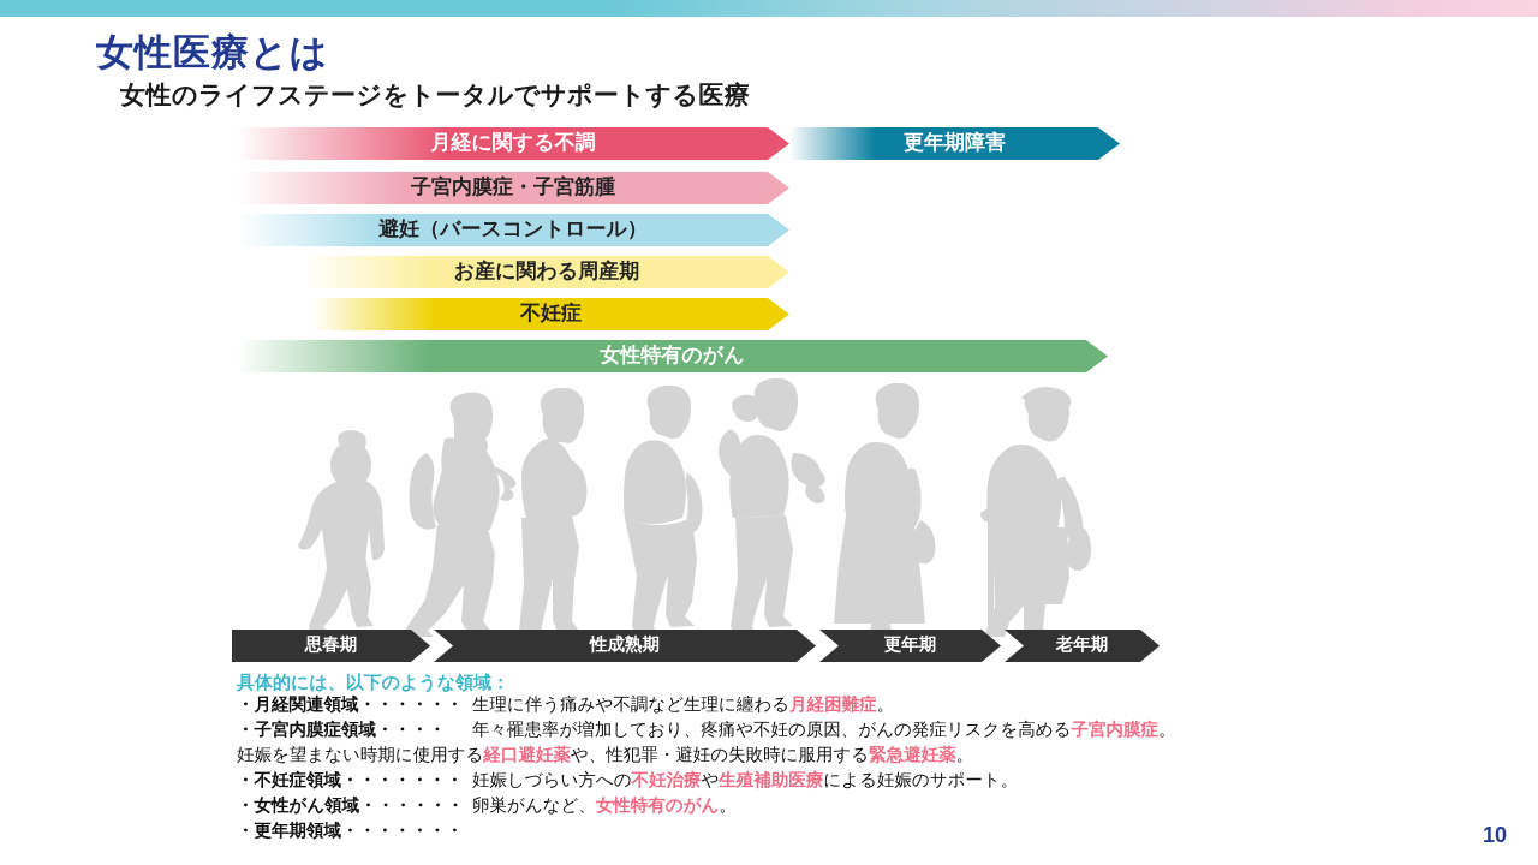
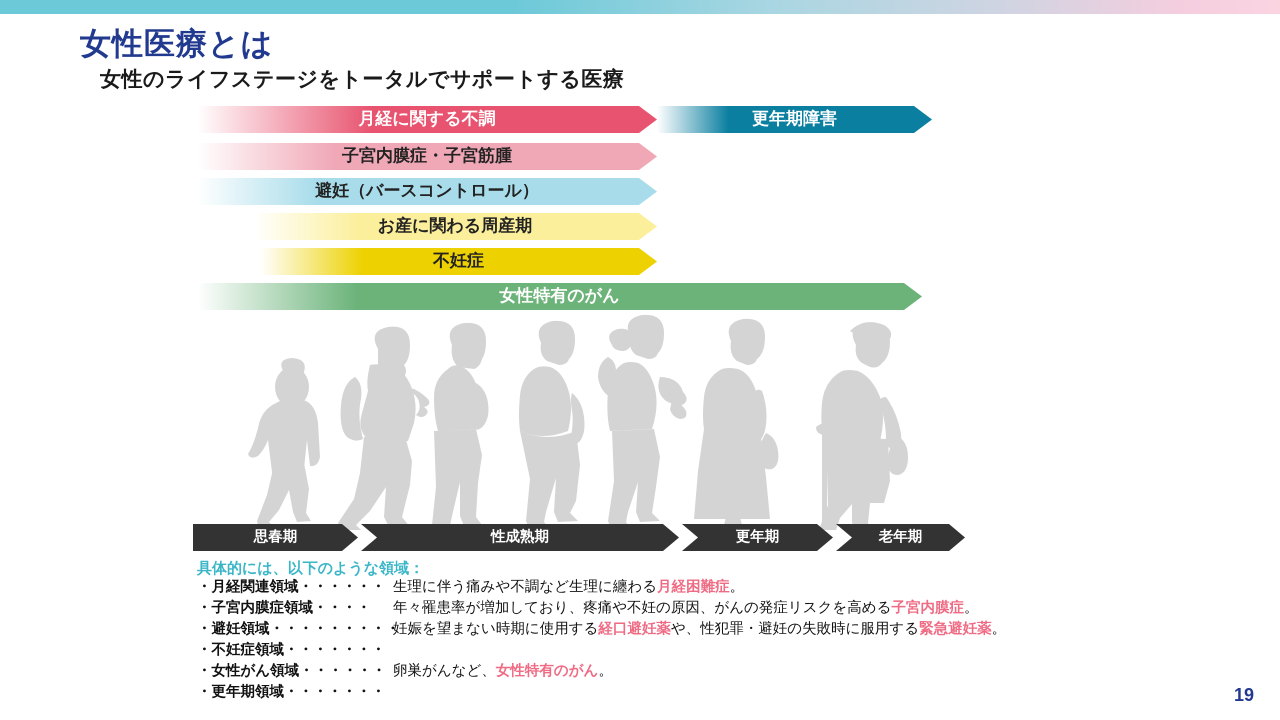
  女性医療とは
  女性のライフステージをトータルでサポートする医療
  月経に関する不調
  更年期障害
  子宮内膜症・子宮筋腫
  避妊（バースコントロール）
  お産に関わる周産期
  不妊症
  女性特有のがん
  思春期
  性成熟期
  更年期
  老年期
  具体的には、以下のような領域：
  ・月経関連領域・・・・・・
  生理に伴う痛みや不調など生理に纏わる月経困難症。
  ・子宮内膜症領域・・・・
  年々罹患率が増加しており、疼痛や不妊の原因、がんの発症リスクを高める子宮内膜症。
+ ・避妊領域・・・・・・・・・
  妊娠を望まない時期に使用する経口避妊薬や、性犯罪・避妊の失敗時に服用する緊急避妊薬。
  ・不妊症領域・・・・・・・
- 妊娠しづらい方への不妊治療や生殖補助医療による妊娠のサポート。
  ・女性がん領域・・・・・・
  卵巣がんなど、女性特有のがん。
  ・更年期領域・・・・・・・
- 10
+ 19
